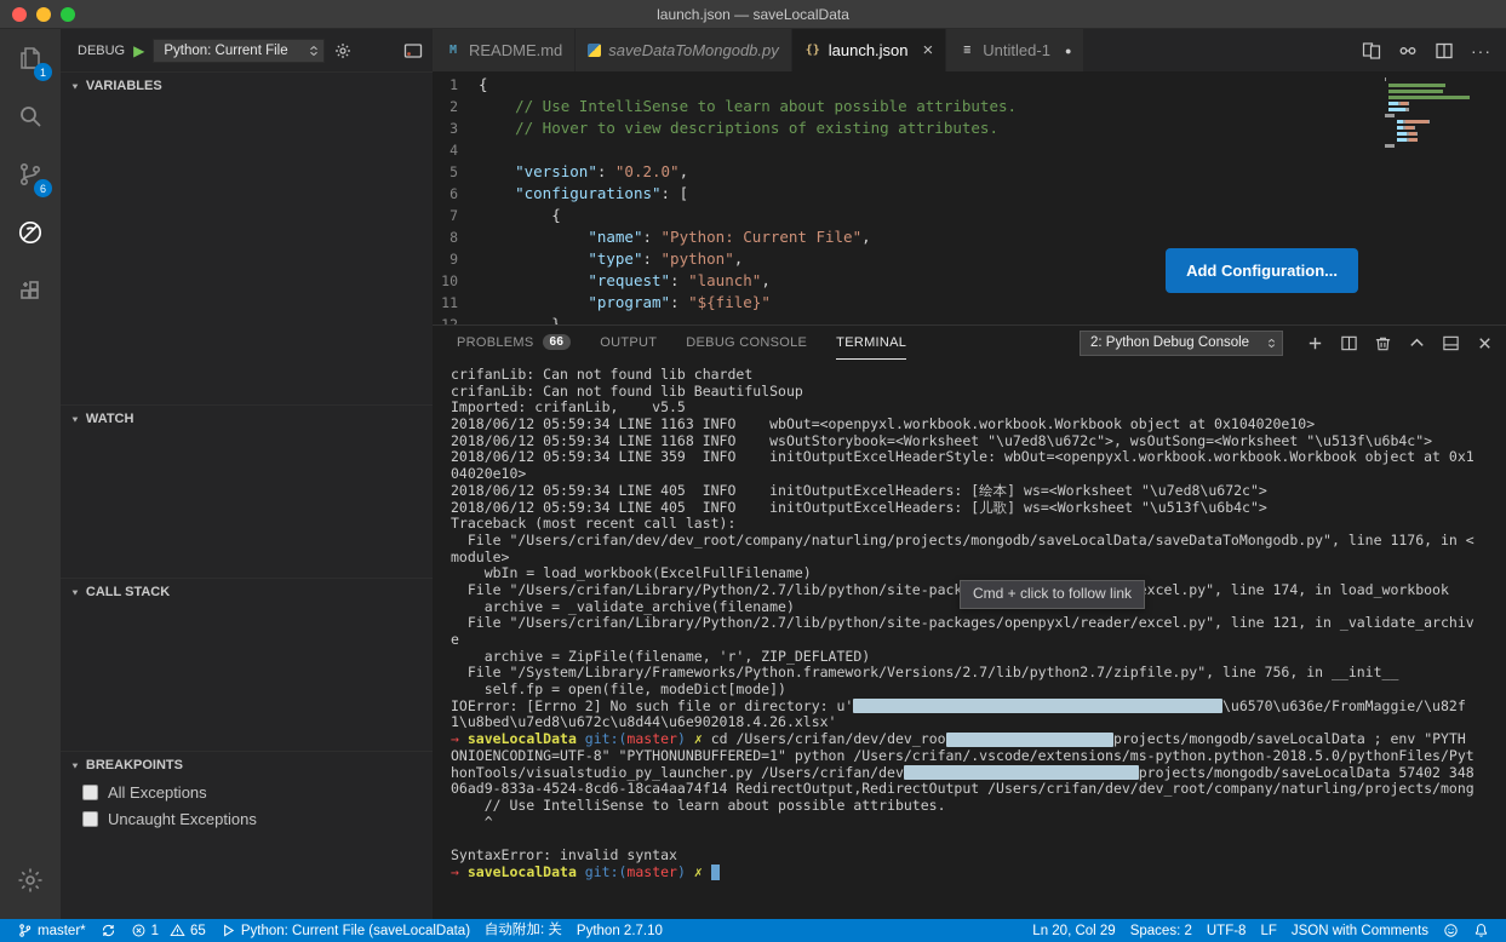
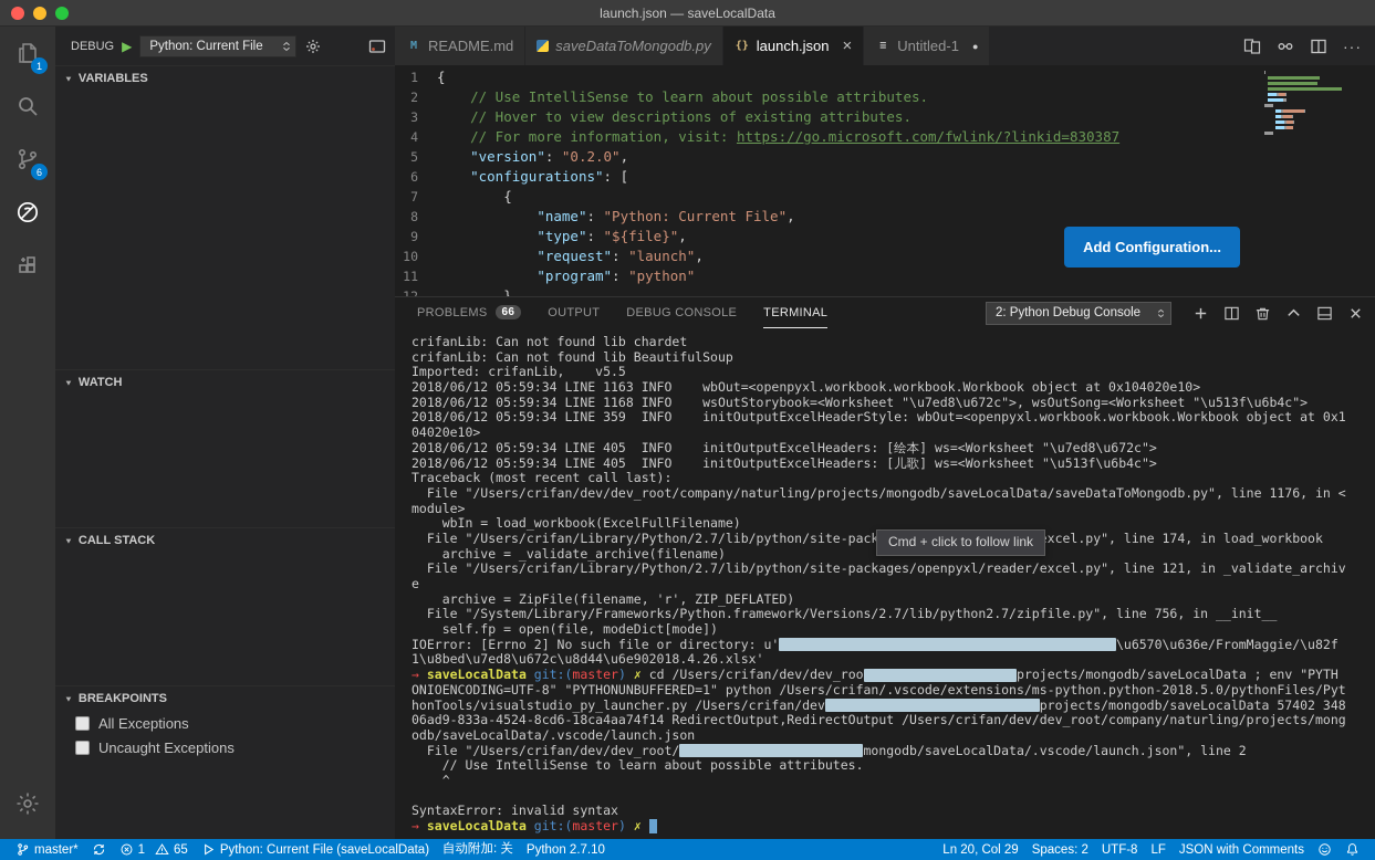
  launch.json — saveLocalData
  1
  6
  DEBUG
  ▶
  Python: Current File
  VARIABLES
  WATCH
  CALL STACK
  BREAKPOINTS
  All Exceptions
  Uncaught Exceptions
  M
  README.md
  saveDataToMongodb.py
  {}
  launch.json
  ×
  ≡
  Untitled-1
  ●
  ···
  1
  {
  2
  // Use IntelliSense to learn about possible attributes.
  3
  // Hover to view descriptions of existing attributes.
  4
+ // For more information, visit: https://go.microsoft.com/fwlink/?linkid=830387
  5
  "version": "0.2.0",
  6
  "configurations": [
  7
  {
  8
  "name": "Python: Current File",
  9
- "type": "python",
+ "type": "${file}",
  10
  "request": "launch",
  11
- "program": "${file}"
+ "program": "python"
  }
  Add Configuration...
  PROBLEMS
  66
  OUTPUT
  DEBUG CONSOLE
  TERMINAL
  2: Python Debug Console
  Cmd + click to follow link
  crifanLib: Can not found lib chardet
  crifanLib: Can not found lib BeautifulSoup
  Imported: crifanLib, v5.5
  2018/06/12 05:59:34 LINE 1163 INFO wbOut=<openpyxl.workbook.workbook.Workbook object at 0x104020e10>
  2018/06/12 05:59:34 LINE 1168 INFO wsOutStorybook=<Worksheet "\u7ed8\u672c">, wsOutSong=<Worksheet "\u513f\u6b4c">
  2018/06/12 05:59:34 LINE 359 INFO initOutputExcelHeaderStyle: wbOut=<openpyxl.workbook.workbook.Workbook object at 0x1
  04020e10>
  2018/06/12 05:59:34 LINE 405 INFO initOutputExcelHeaders: [绘本] ws=<Worksheet "\u7ed8\u672c">
  2018/06/12 05:59:34 LINE 405 INFO initOutputExcelHeaders: [儿歌] ws=<Worksheet "\u513f\u6b4c">
  Traceback (most recent call last):
  File "/Users/crifan/dev/dev_root/company/naturling/projects/mongodb/saveLocalData/saveDataToMongodb.py", line 1176, in <
  module>
  wbIn = load_workbook(ExcelFullFilename)
  File "/Users/crifan/Library/Python/2.7/lib/python/site-packxcel.py", line 174, in load_workbook
  archive = _validate_archive(filename)
  File "/Users/crifan/Library/Python/2.7/lib/python/site-packages/openpyxl/reader/excel.py", line 121, in _validate_archiv
  e
  archive = ZipFile(filename, 'r', ZIP_DEFLATED)
  File "/System/Library/Frameworks/Python.framework/Versions/2.7/lib/python2.7/zipfile.py", line 756, in __init__
  self.fp = open(file, modeDict[mode])
  IOError: [Errno 2] No such file or directory: u' \u6570\u636e/FromMaggie/\u82f
  1\u8bed\u7ed8\u672c\u8d44\u6e902018.4.26.xlsx'
  → saveLocalData git:(master) ✗ cd /Users/crifan/dev/dev_roo projects/mongodb/saveLocalData ; env "PYTH
  ONIOENCODING=UTF-8" "PYTHONUNBUFFERED=1" python /Users/crifan/.vscode/extensions/ms-python.python-2018.5.0/pythonFiles/Pyt
  honTools/visualstudio_py_launcher.py /Users/crifan/dev projects/mongodb/saveLocalData 57402 348
  06ad9-833a-4524-8cd6-18ca4aa74f14 RedirectOutput,RedirectOutput /Users/crifan/dev/dev_root/company/naturling/projects/mong
+ odb/saveLocalData/.vscode/launch.json
+ File "/Users/crifan/dev/dev_root/ mongodb/saveLocalData/.vscode/launch.json", line 2
  // Use IntelliSense to learn about possible attributes.
  ^
  SyntaxError: invalid syntax
  → saveLocalData git:(master) ✗
  master*
  1
  65
  Python: Current File (saveLocalData)
  自动附加: 关
  Python 2.7.10
  Ln 20, Col 29
  Spaces: 2
  UTF-8
  LF
  JSON with Comments
